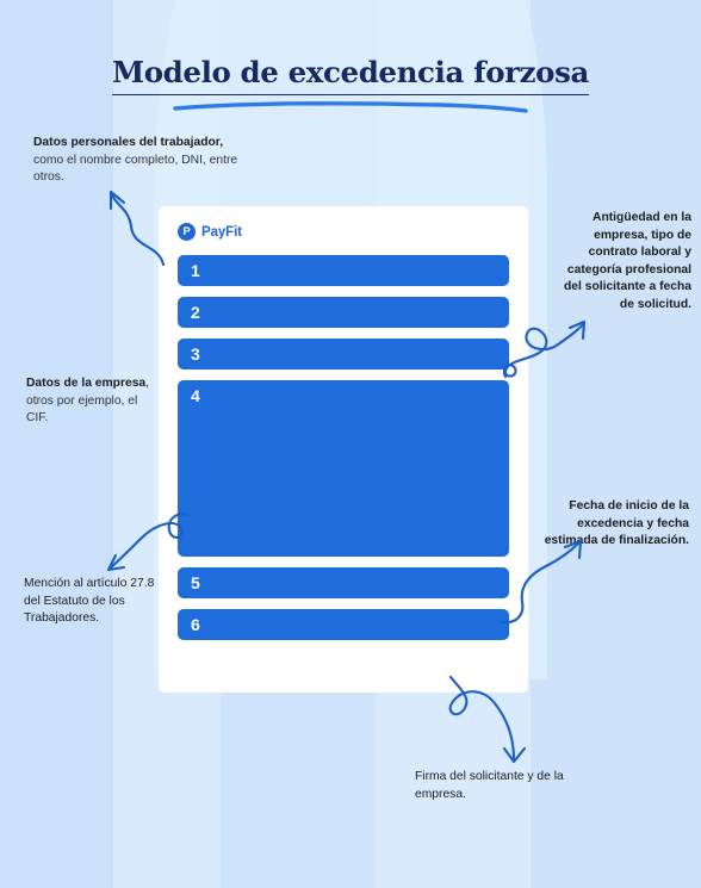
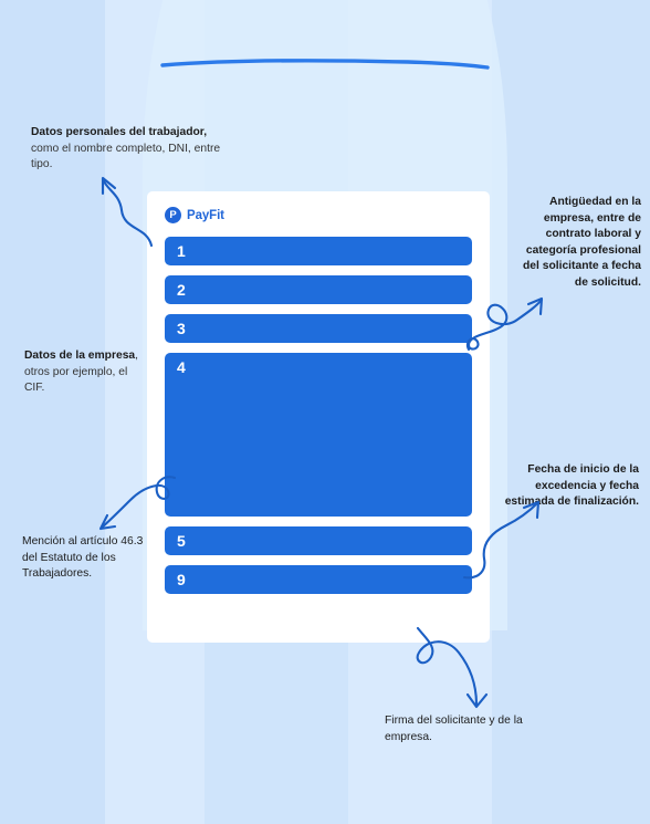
- Modelo de excedencia forzosa
  P
  PayFit
  1
  2
  3
  4
  5
- 6
+ 9
- Datos personales del trabajador, como el nombre completo, DNI, entre otros.
+ Datos personales del trabajador, como el nombre completo, DNI, entre tipo.
- Antigüedad en la empresa, tipo de contrato laboral y categoría profesional del solicitante a fecha de solicitud.
+ Antigüedad en la empresa, entre de contrato laboral y categoría profesional del solicitante a fecha de solicitud.
  Datos de la empresa, otros por ejemplo, el CIF.
- Mención al artículo 27.8 del Estatuto de los Trabajadores.
+ Mención al artículo 46.3 del Estatuto de los Trabajadores.
  Fecha de inicio de la excedencia y fecha estimda de finalización.
  Firma del solicitante y de la empresa.
